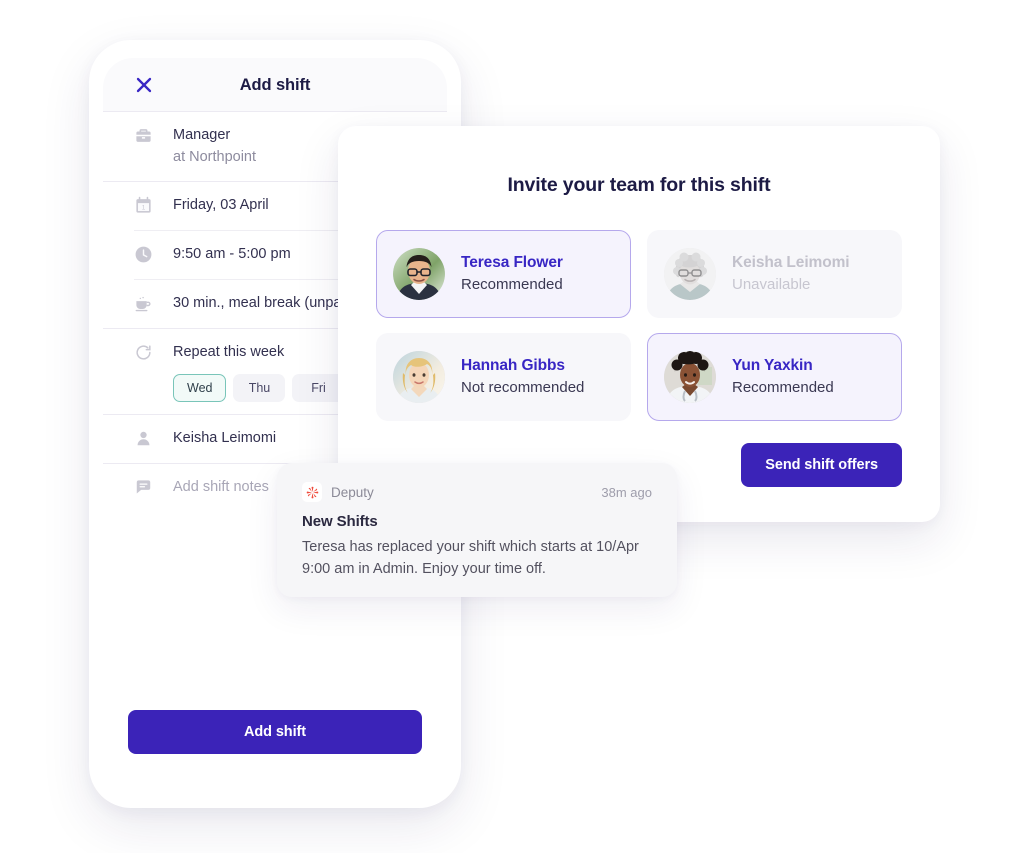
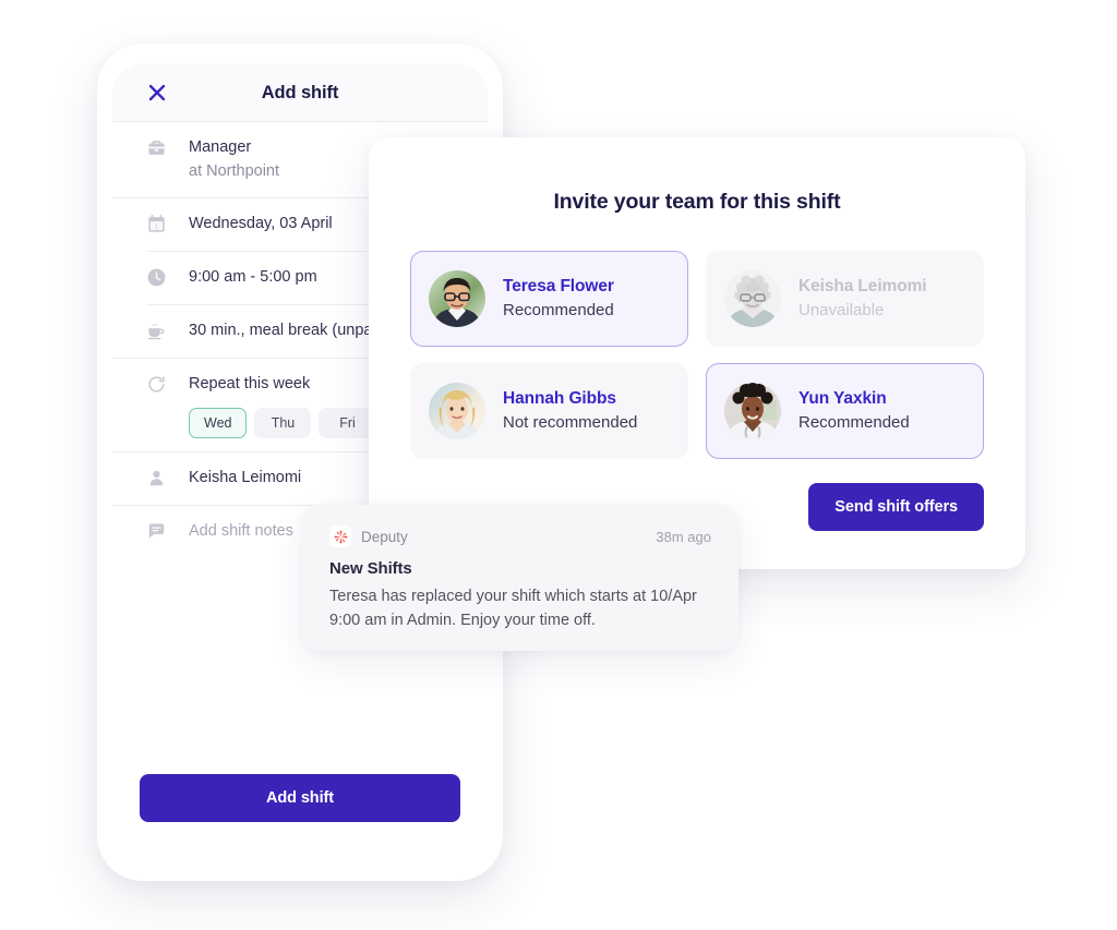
  Add shift
  Manager
  at Northpoint
- Friday, 03 April
+ Wednesday, 03 April
- 9:50 am - 5:00 pm
+ 9:00 am - 5:00 pm
  30 min., meal break (unp
  Repeat this week
  Wed
  Thu
  Fri
  Keisha Leimomi
  Add shift notes
  Add shift
  Invite your team for this shift
  Teresa Flower
  Recommended
  Keisha Leimomi
  Unavailable
  Hannah Gibbs
  Not recommended
  Yun Yaxkin
  Recommended
  Send shift offers
  Deputy
  38m ago
  New Shifts
  Teresa has replaced your shift which starts at 10/Apr 9:00 am in Admin. Enjoy your time off.
